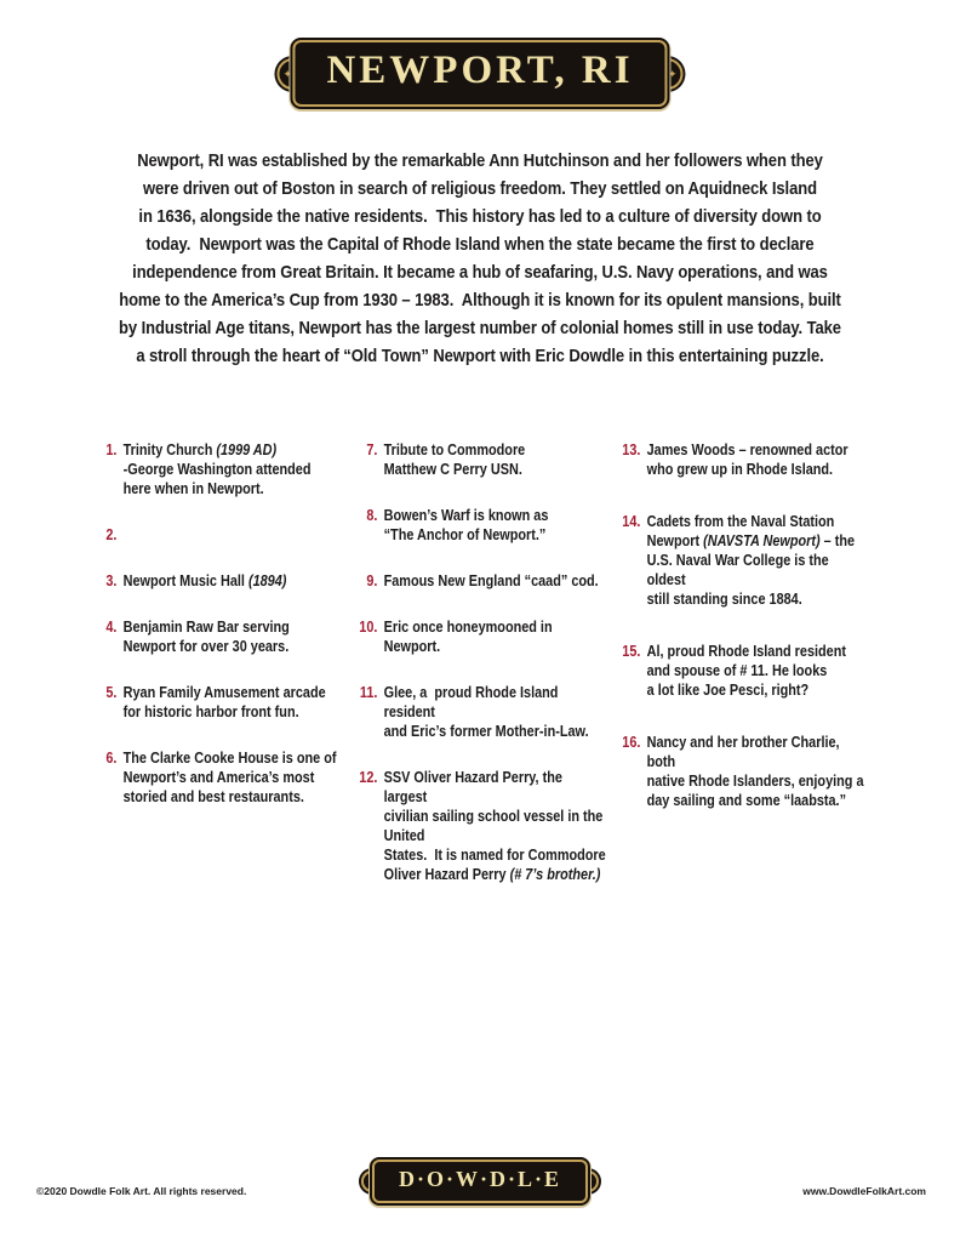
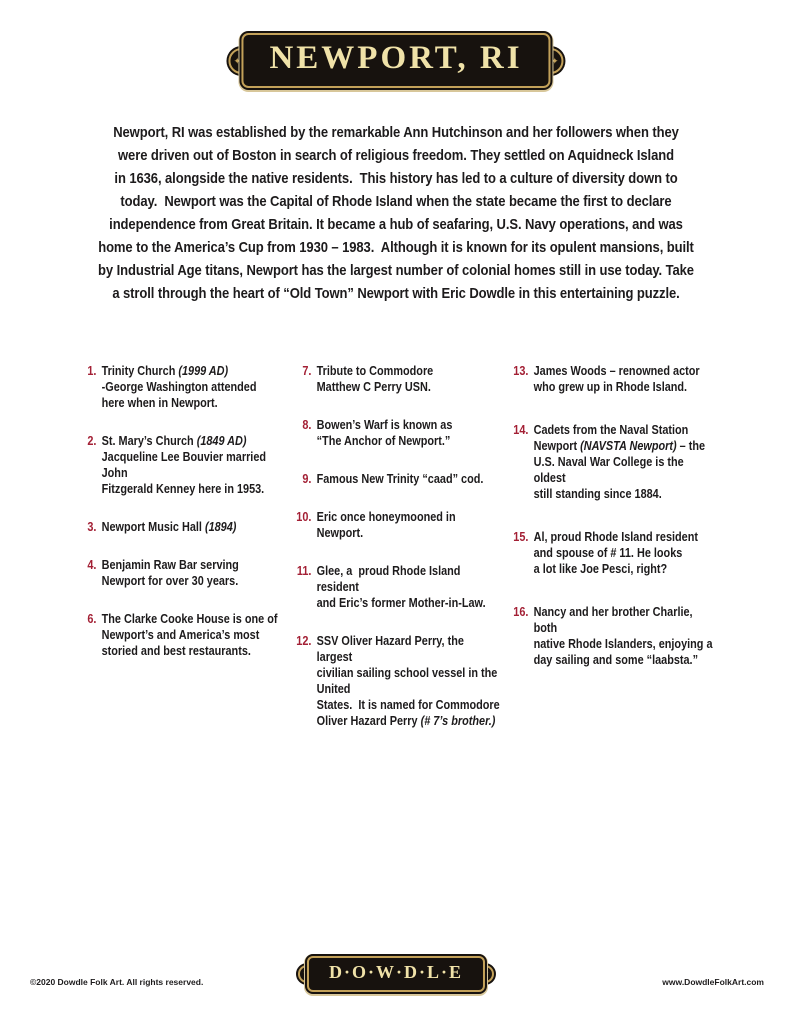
  ✦
  NEWPORT, RI
  ✦
  Newport, RI was established by the remarkable Ann Hutchinson and her followers when they
  were driven out of Boston in search of religious freedom. They settled on Aquidneck Island
  in 1636, alongside the native residents. This history has led to a culture of diversity down to
  today. Newport was the Capital of Rhode Island when the state became the first to declare
  independence from Great Britain. It became a hub of seafaring, U.S. Navy operations, and was
  home to the America’s Cup from 1930 – 1983. Although it is known for its opulent mansions, built
  by Industrial Age titans, Newport has the largest number of colonial homes still in use today. Take
  a stroll through the heart of “Old Town” Newport with Eric Dowdle in this entertaining puzzle.
  1.
  Trinity Church (1999 AD)
  -George Washington attended
  here when in Newport.
  2.
+ St. Mary’s Church (1849 AD)
+ Jacqueline Lee Bouvier married John
+ Fitzgerald Kenney here in 1953.
  3.
  Newport Music Hall (1894)
  4.
  Benjamin Raw Bar serving
  Newport for over 30 years.
- 5.
- Ryan Family Amusement arcade
- for historic harbor front fun.
  6.
  The Clarke Cooke House is one of
  Newport’s and America’s most
  storied and best restaurants.
  7.
  Tribute to Commodore
  Matthew C Perry USN.
  8.
  Bowen’s Warf is known as
  “The Anchor of Newport.”
  9.
- Famous New England “caad” cod.
+ Famous New Trinity “caad” cod.
  10.
  Eric once honeymooned in Newport.
  11.
  Glee, a proud Rhode Island resident
  and Eric’s former Mother-in-Law.
  12.
  SSV Oliver Hazard Perry, the largest
  civilian sailing school vessel in the United
  States. It is named for Commodore
  Oliver Hazard Perry (# 7’s brother.)
  13.
  James Woods – renowned actor
  who grew up in Rhode Island.
  14.
  Cadets from the Naval Station
  Newport (NAVSTA Newport) – the
  U.S. Naval War College is the oldest
  still standing since 1884.
  15.
  Al, proud Rhode Island resident
  and spouse of # 11. He looks
  a lot like Joe Pesci, right?
  16.
  Nancy and her brother Charlie, both
  native Rhode Islanders, enjoying a
  day sailing and some “laabsta.”
  ©2020 Dowdle Folk Art. All rights reserved.
  D·O·W·D·L·E
  www.DowdleFolkArt.com
